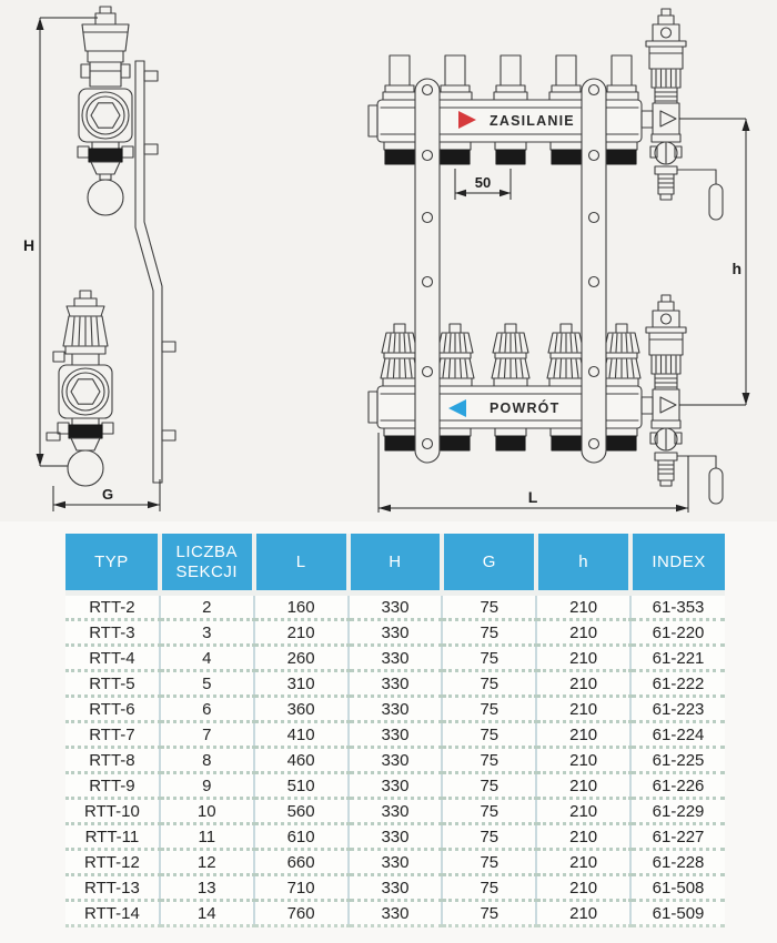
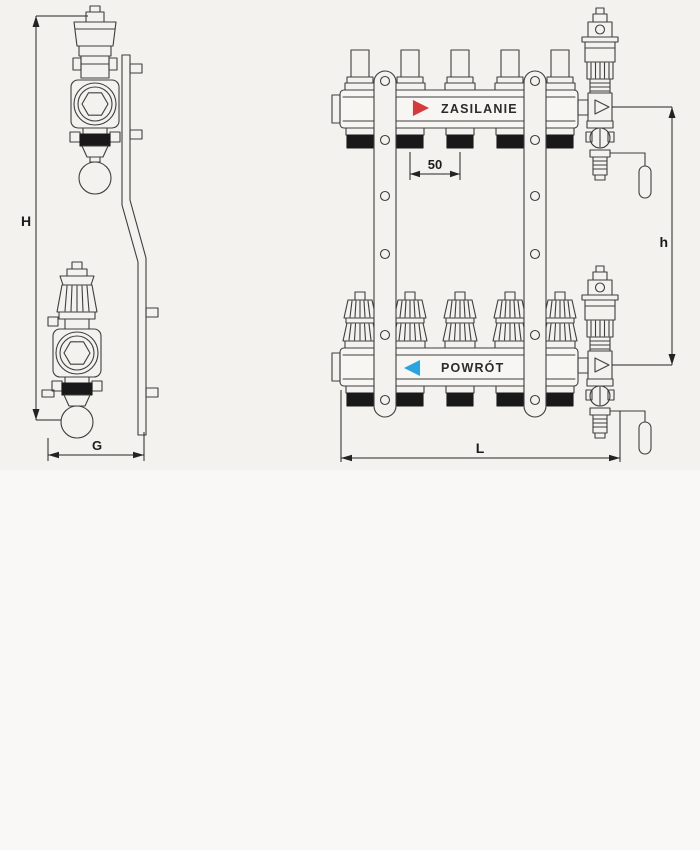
  H
  G
  ZASILANIE
  POWRÓT
  50
  h
  L
- TYP	LICZBA SEKCJI	L	H	G	h	INDEX
- RTT-2	2	160	330	75	210	61-353
- RTT-3	3	210	330	75	210	61-220
- RTT-4	4	260	330	75	210	61-221
- RTT-5	5	310	330	75	210	61-222
- RTT-6	6	360	330	75	210	61-223
- RTT-7	7	410	330	75	210	61-224
- RTT-8	8	460	330	75	210	61-225
- RTT-9	9	510	330	75	210	61-226
- RTT-10	10	560	330	75	210	61-229
- RTT-11	11	610	330	75	210	61-227
- RTT-12	12	660	330	75	210	61-228
- RTT-13	13	710	330	75	210	61-508
- RTT-14	14	760	330	75	210	61-509
